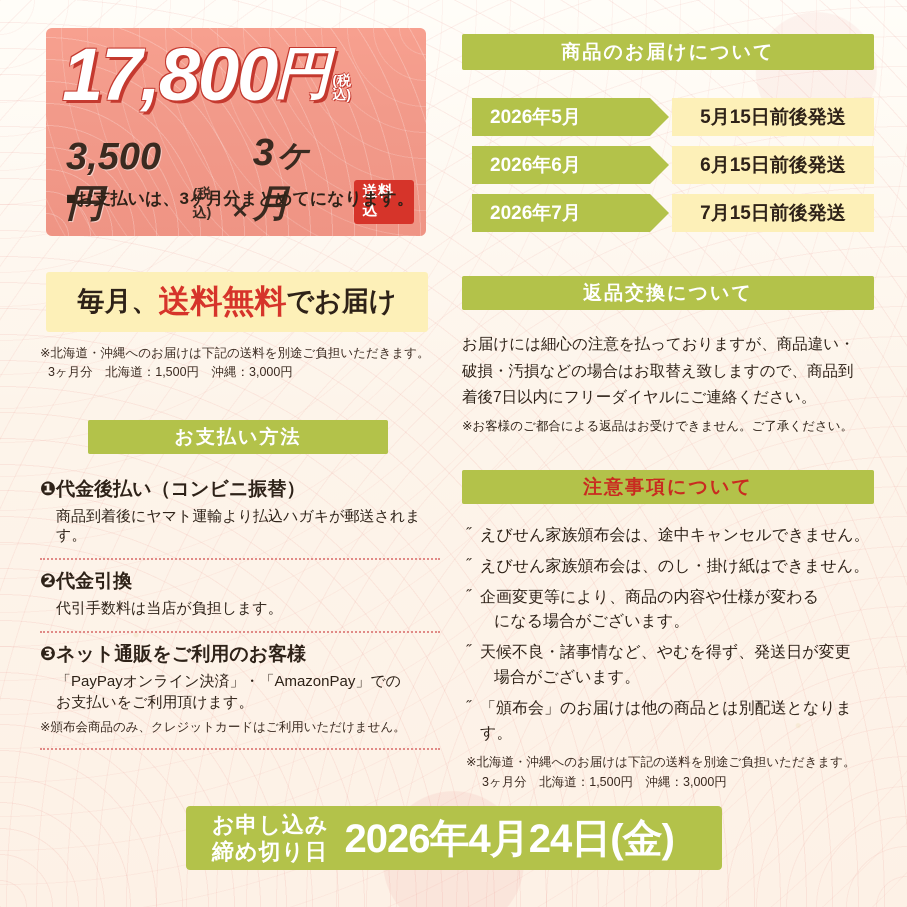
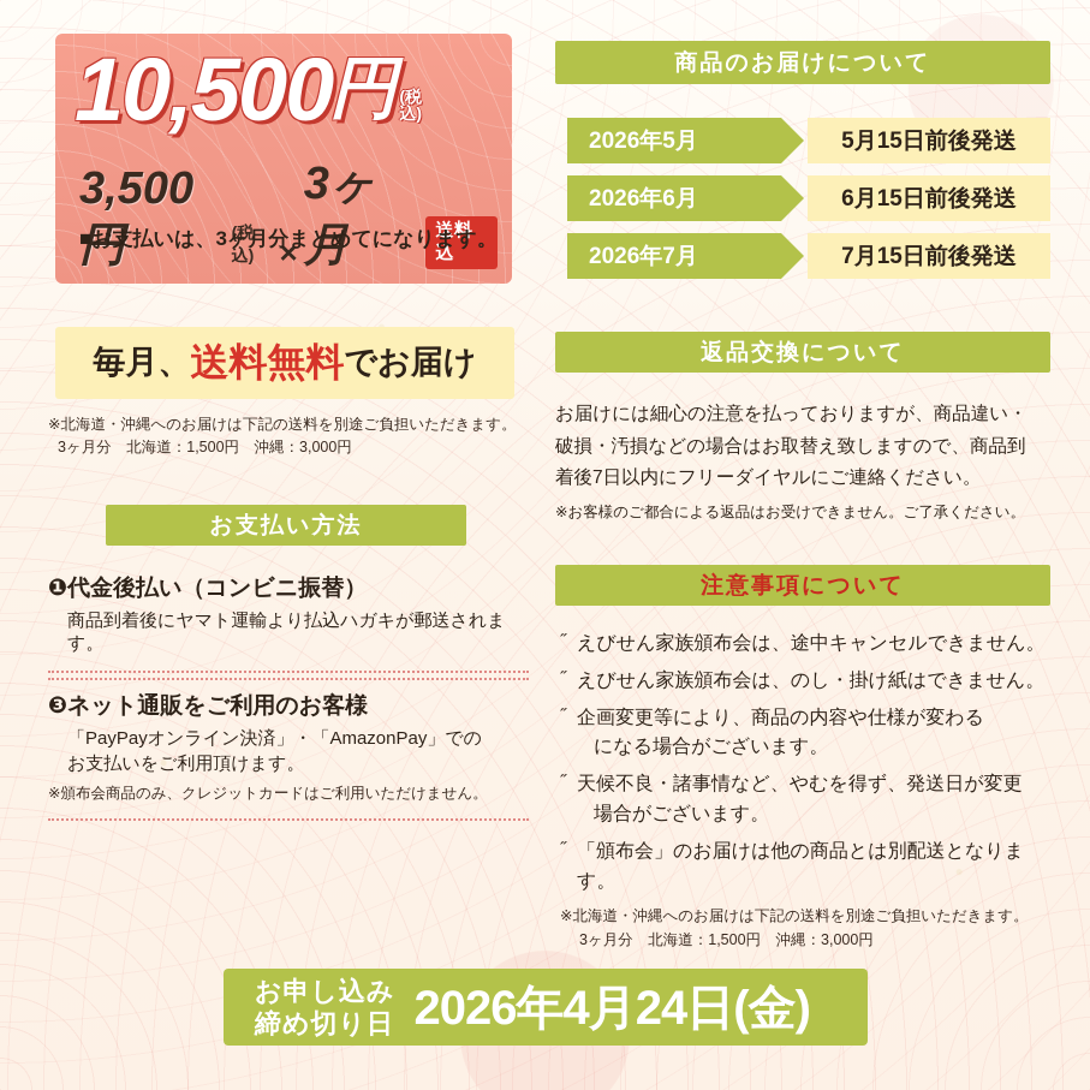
- 17,800
+ 10,500
  円
  (税
  込)
  3,500円
  (税込)
  ×
  3ヶ月
  送料込
  ■お支払いは、3ヶ月分まとめてになります。
  毎月、
  送料無料
  でお届け
  ※北海道・沖縄へのお届けは下記の送料を別途ご負担いただきます。
  3ヶ月分 北海道：1,500円 沖縄：3,000円
  お支払い方法
  ❶代金後払い（コンビニ振替）
  商品到着後にヤマト運輸より払込ハガキが郵送されます。
- ❷代金引換
- 代引手数料は当店が負担します。
  ❸ネット通販をご利用のお客様
  「PayPayオンライン決済」・「AmazonPay」での
  お支払いをご利用頂けます。
  ※頒布会商品のみ、クレジットカードはご利用いただけません。
  商品のお届けについて
  2026年5月
  5月15日前後発送
  2026年6月
  6月15日前後発送
  2026年7月
  7月15日前後発送
  返品交換について
  お届けには細心の注意を払っておりますが、商品違い・
  破損・汚損などの場合はお取替え致しますので、商品到
  着後7日以内にフリーダイヤルにご連絡ください。
  ※お客様のご都合による返品はお受けできません。ご了承ください。
  注意事項について
  えびせん家族頒布会は、途中キャンセルできません。
  えびせん家族頒布会は、のし・掛け紙はできません。
  企画変更等により、商品の内容や仕様が変わる
  になる場合がございます。
  天候不良・諸事情など、やむを得ず、発送日が変更
  場合がございます。
  「頒布会」のお届けは他の商品とは別配送となります。
  ※北海道・沖縄へのお届けは下記の送料を別途ご負担いただきます。
  3ヶ月分 北海道：1,500円 沖縄：3,000円
  お申し込み
  締め切り日
  2026年4月24日(金)
